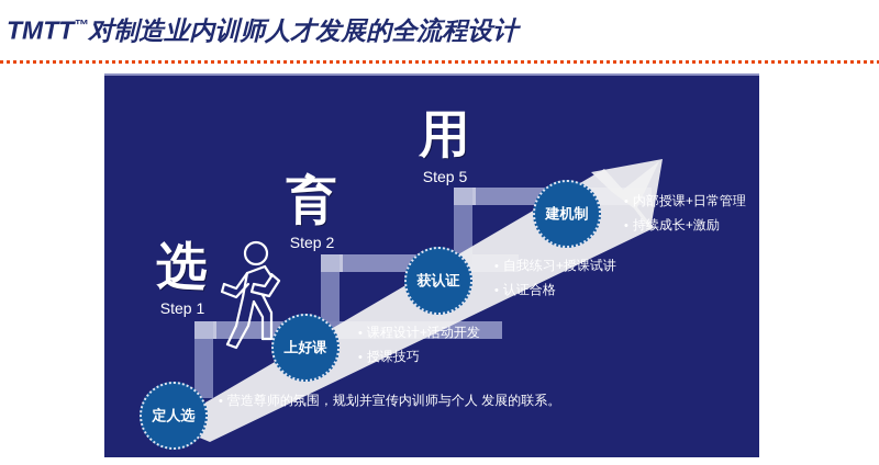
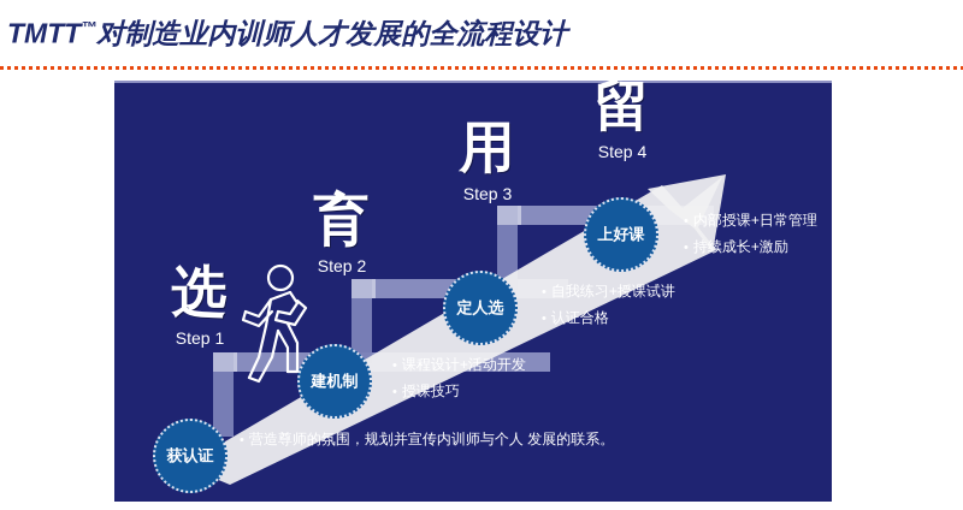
  TMTT™对制造业内训师人才发展的全流程设计
  选
  Step 1
  育
  Step 2
  用
- Step 5
+ Step 3
+ 留
+ Step 4
- 定人选
+ 获认证
- 上好课
+ 建机制
- 获认证
+ 定人选
- 建机制
+ 上好课
  营造尊师的氛围，规划并宣传内训师与个人 发展的联系。
  课程设计+活动开发
  授课技巧
  自我练习+授课试讲
  认证合格
  内部授课+日常管理
  持续成长+激励
